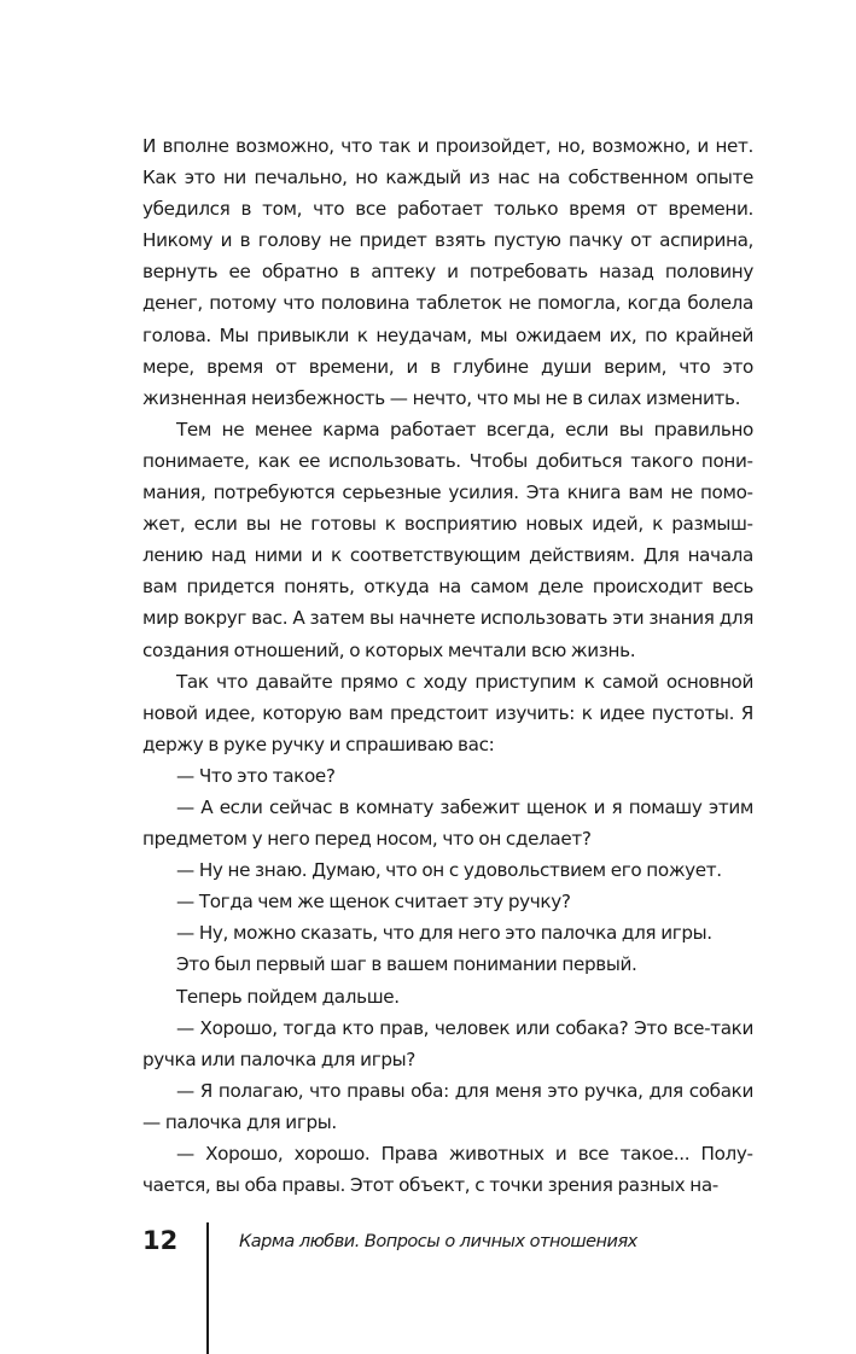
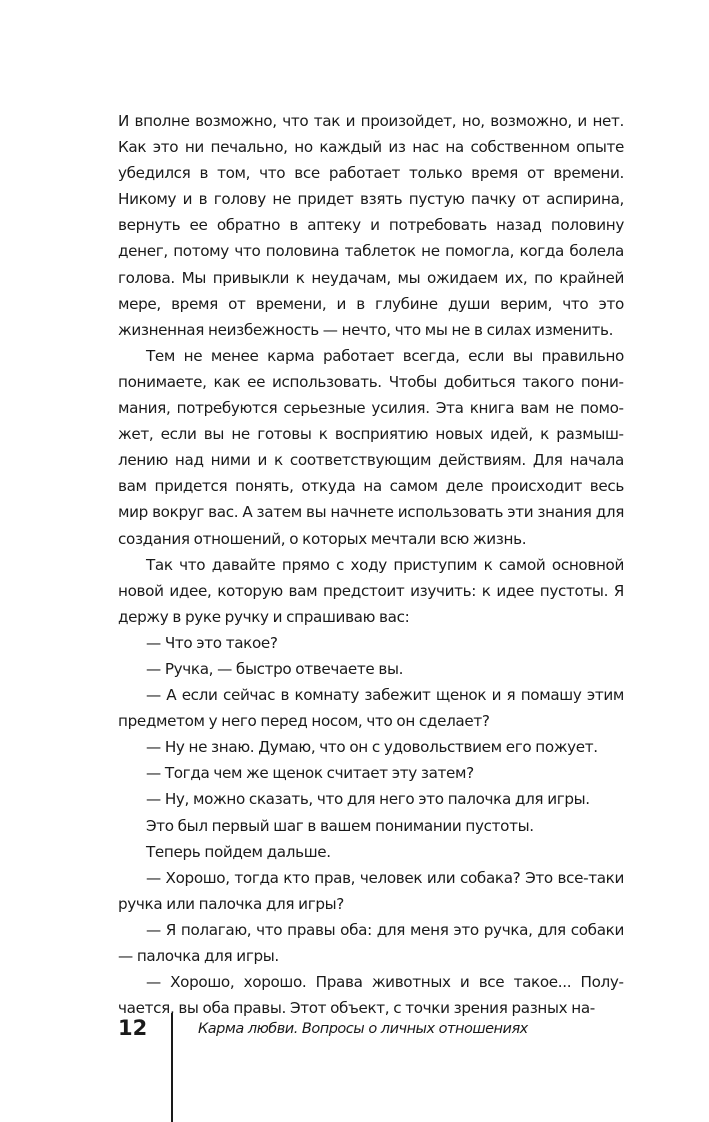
  И вполне возможно, что так и произойдет, но, возможно, и нет. Как это ни печально, но каждый из нас на собствен­ном опыте убедился в том, что все работает только время от времени. Никому и в голову не придет взять пустую пач­ку от аспирина, вернуть ее обратно в аптеку и потребовать назад половину денег, потому что половина таблеток не по­могла, когда болела голова. Мы привыкли к неудачам, мы ожидаем их, по крайней мере, время от времени, и в глуби­не души верим, что это жизненная неизбежность — нечто, что мы не в силах изменить.
  Тем не менее карма работает всегда, если вы правильно понимаете, как ее использовать. Чтобы добиться такого пони­мания, потребуются серьезные усилия. Эта книга вам не помо­жет, если вы не готовы к восприятию новых идей, к размыш­лению над ними и к соответствующим действиям. Для начала вам придется понять, откуда на самом деле происходит весь мир вокруг вас. А затем вы начнете использовать эти знания для создания отношений, о которых мечтали всю жизнь.
  Так что давайте прямо с ходу приступим к самой основ­ной новой идее, которую вам предстоит изучить: к идее пу­стоты. Я держу в руке ручку и спрашиваю вас:
  — Что это такое?
+ — Ручка, — быстро отвечаете вы.
  — А если сейчас в комнату забежит щенок и я помашу этим предметом у него перед носом, что он сделает?
  — Ну не знаю. Думаю, что он с удовольствием его пожует.
- — Тогда чем же щенок считает эту ручку?
+ — Тогда чем же щенок считает эту затем?
  — Ну, можно сказать, что для него это палочка для игры.
- Это был первый шаг в вашем понимании первый.
+ Это был первый шаг в вашем понимании пустоты.
  Теперь пойдем дальше.
  — Хорошо, тогда кто прав, человек или собака? Это все-таки ручка или палочка для игры?
  — Я полагаю, что правы оба: для меня это ручка, для собаки — палочка для игры.
  — Хорошо, хорошо. Права животных и все такое... Полу­чается, вы оба правы. Этот объект, с точки зрения разных на-
  12
  Карма любви. Вопросы о личных отношениях
